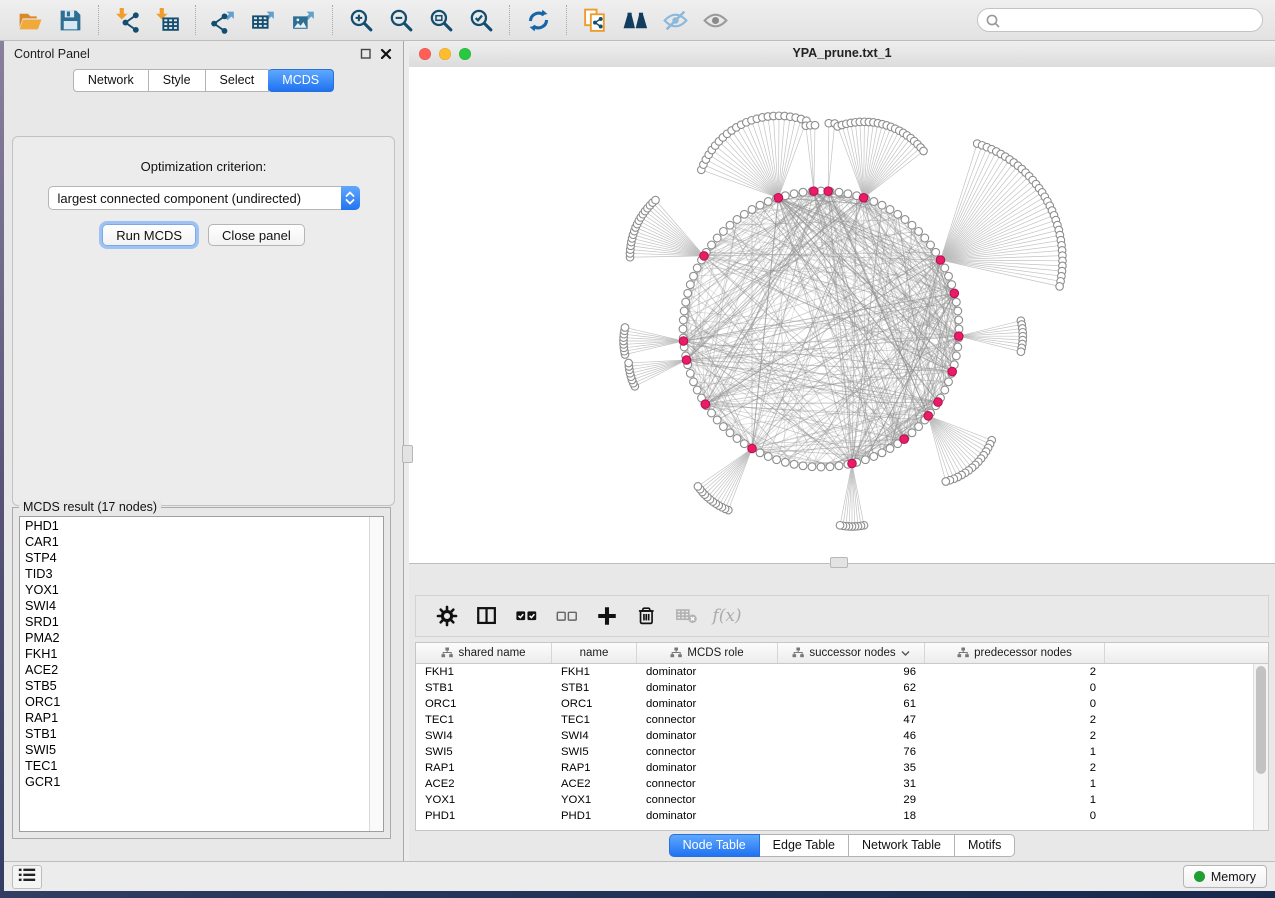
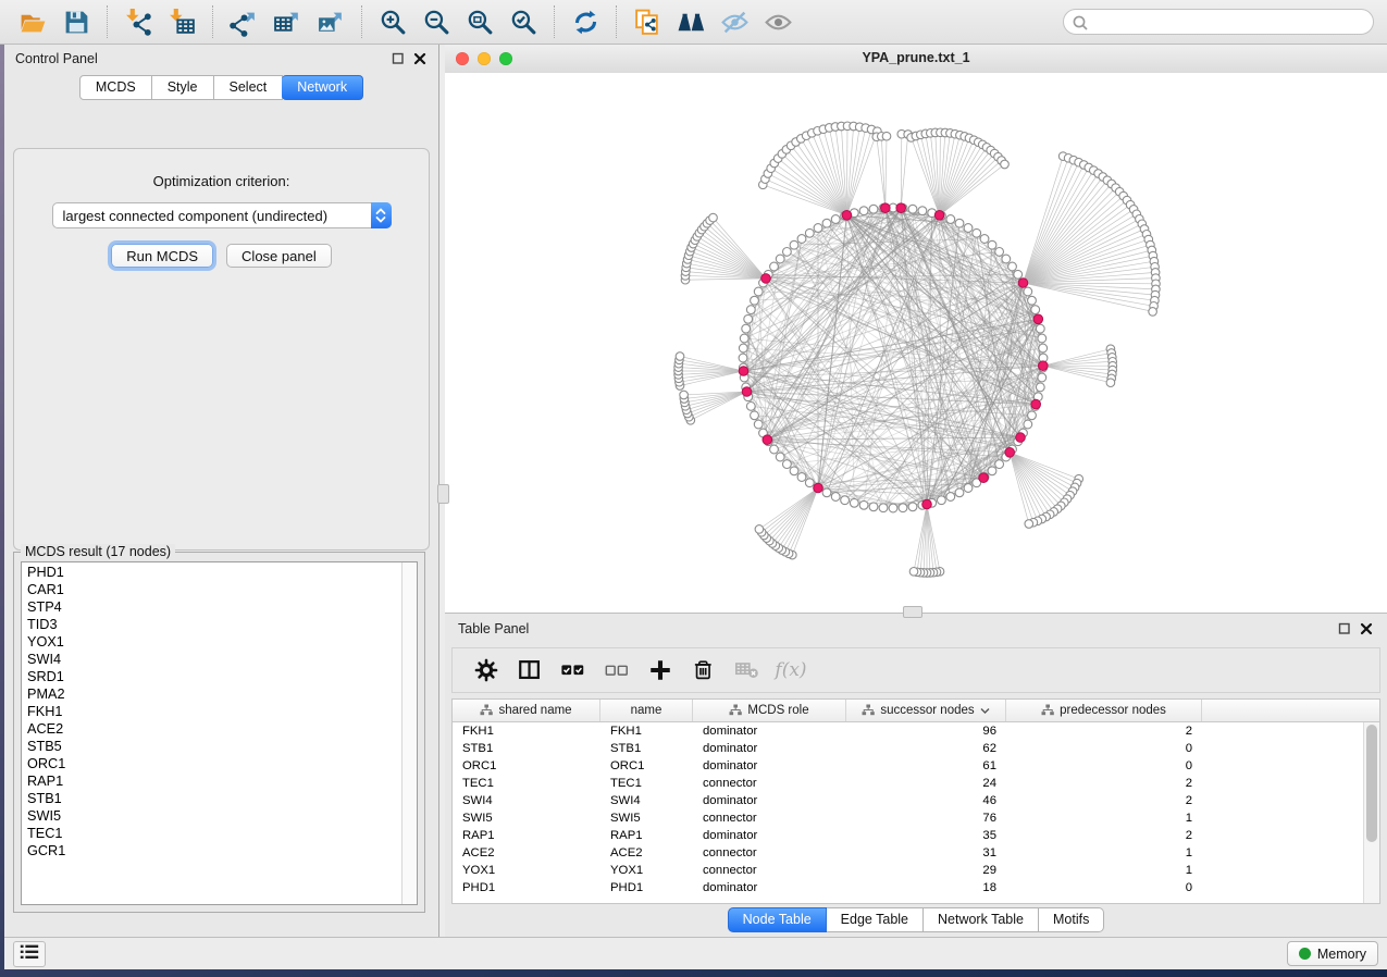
  Control Panel
- Network
+ MCDS
  Style
  Select
- MCDS
+ Network
  Optimization criterion:
  largest connected component (undirected)
  Run MCDS
  Close panel
  MCDS result (17 nodes)
  PHD1
  CAR1
  STP4
  TID3
  YOX1
  SWI4
  SRD1
  PMA2
  FKH1
  ACE2
  STB5
  ORC1
  RAP1
  STB1
  SWI5
  TEC1
  GCR1
  YPA_prune.txt_1
+ Table Panel
  f(x)
  shared name
  name
  MCDS role
  successor nodes
  predecessor nodes
  FKH1
  FKH1
  dominator
  96
  2
  STB1
  STB1
  dominator
  62
  0
  ORC1
  ORC1
  dominator
  61
  0
  TEC1
  TEC1
  connector
- 47
+ 24
  2
  SWI4
  SWI4
  dominator
  46
  2
  SWI5
  SWI5
  connector
  76
  1
  RAP1
  RAP1
  dominator
  35
  2
  ACE2
  ACE2
  connector
  31
  1
  YOX1
  YOX1
  connector
  29
  1
  PHD1
  PHD1
  dominator
  18
  0
  Node Table
  Edge Table
  Network Table
  Motifs
  Memory
